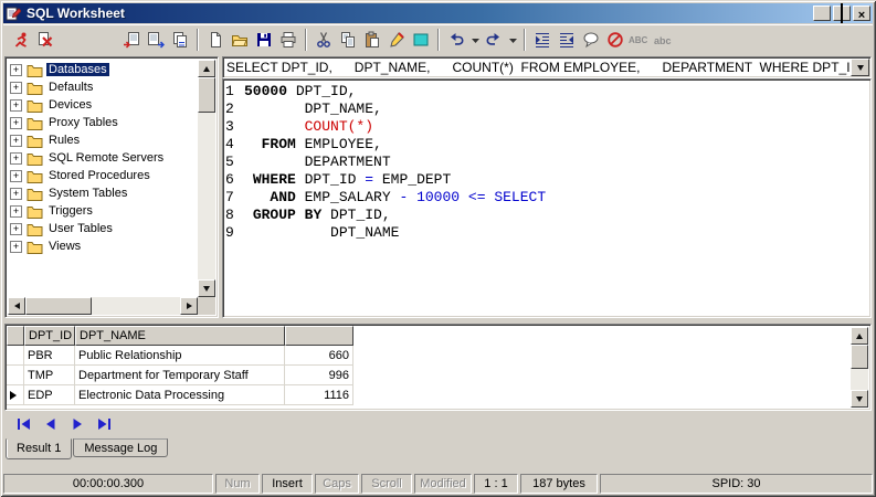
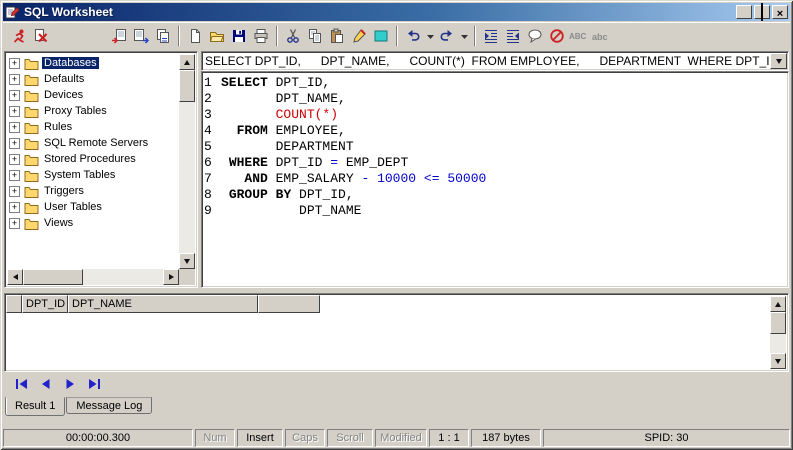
  SQL Worksheet
  ×
  ABC
  abc
  +
  Databases
  +
  Defaults
  +
  Devices
  +
  Proxy Tables
  +
  Rules
  +
  SQL Remote Servers
  +
  Stored Procedures
  +
  System Tables
  +
  Triggers
  +
  User Tables
  +
  Views
  SELECT DPT_ID, DPT_NAME, COUNT(*) FROM EMPLOYEE, DEPARTMENT WHERE DPT_I
  1
- 50000
+ SELECT
  DPT_ID,
  2
  DPT_NAME,
  3
  COUNT(*)
  4
  FROM
  EMPLOYEE,
  5
  DEPARTMENT
  6
  WHERE
  DPT_ID
  =
  EMP_DEPT
  7
  AND
  EMP_SALARY
  -
  10000
  <=
- SELECT
+ 50000
  8
  GROUP
  BY
  DPT_ID,
  9
  DPT_NAME
  DPT_ID
  DPT_NAME
- PBR
- Public Relationship
- 660
- TMP
- Department for Temporary Staff
- 996
- EDP
- Electronic Data Processing
- 1116
  Result 1
  Message Log
  00:00:00.300
  Num
  Insert
  Caps
  Scroll
  Modified
  1 : 1
  187 bytes
  SPID: 30
